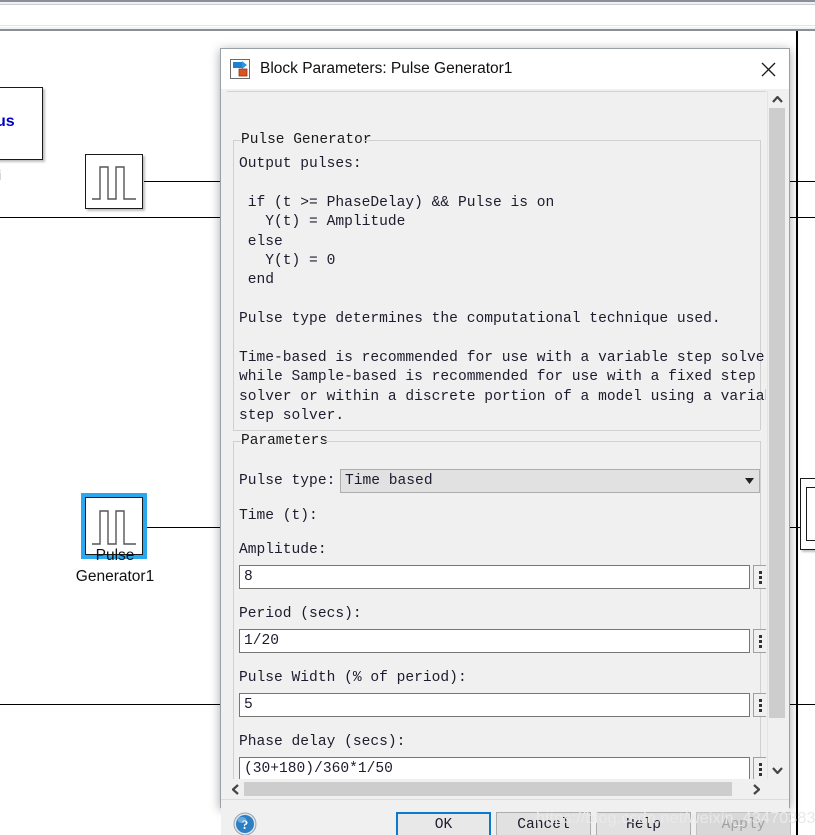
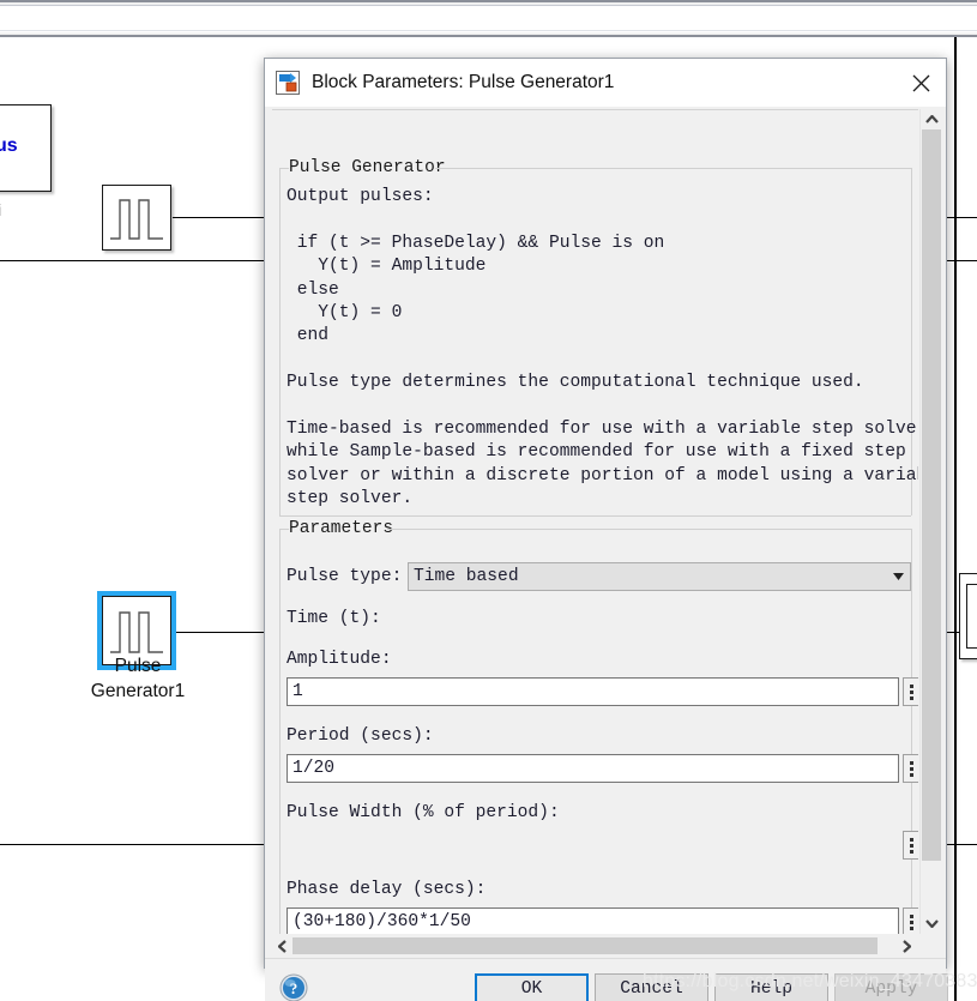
  us
  Pulse
  Generator1
  Block Parameters: Pulse Generator1
  Pulse Generato
  Output pulses:
  if (t >= PhaseDelay) && Pulse is on
  Y(t) = Amplitude
  else
  Y(t) = 0
  end
  Pulse type determines the computational technique used.
  Time-based is recommended for use with a variable step solve
  while Sample-based is recommended for use with a fixed step
  solver or within a discrete portion of a model using a varia
  step solver.
  Parameter
  Pulse type:
  Time based
  Time (t):
  Amplitude:
- 8
+ 1
  Period (secs):
  1/20
  Pulse Width (% of period):
- 5
  Phase delay (secs):
  (30+180)/360*1/50
  ?
  OK
  Cancel
  Help
  Apply
  https://blog.csdn.net/weixin_43470383
